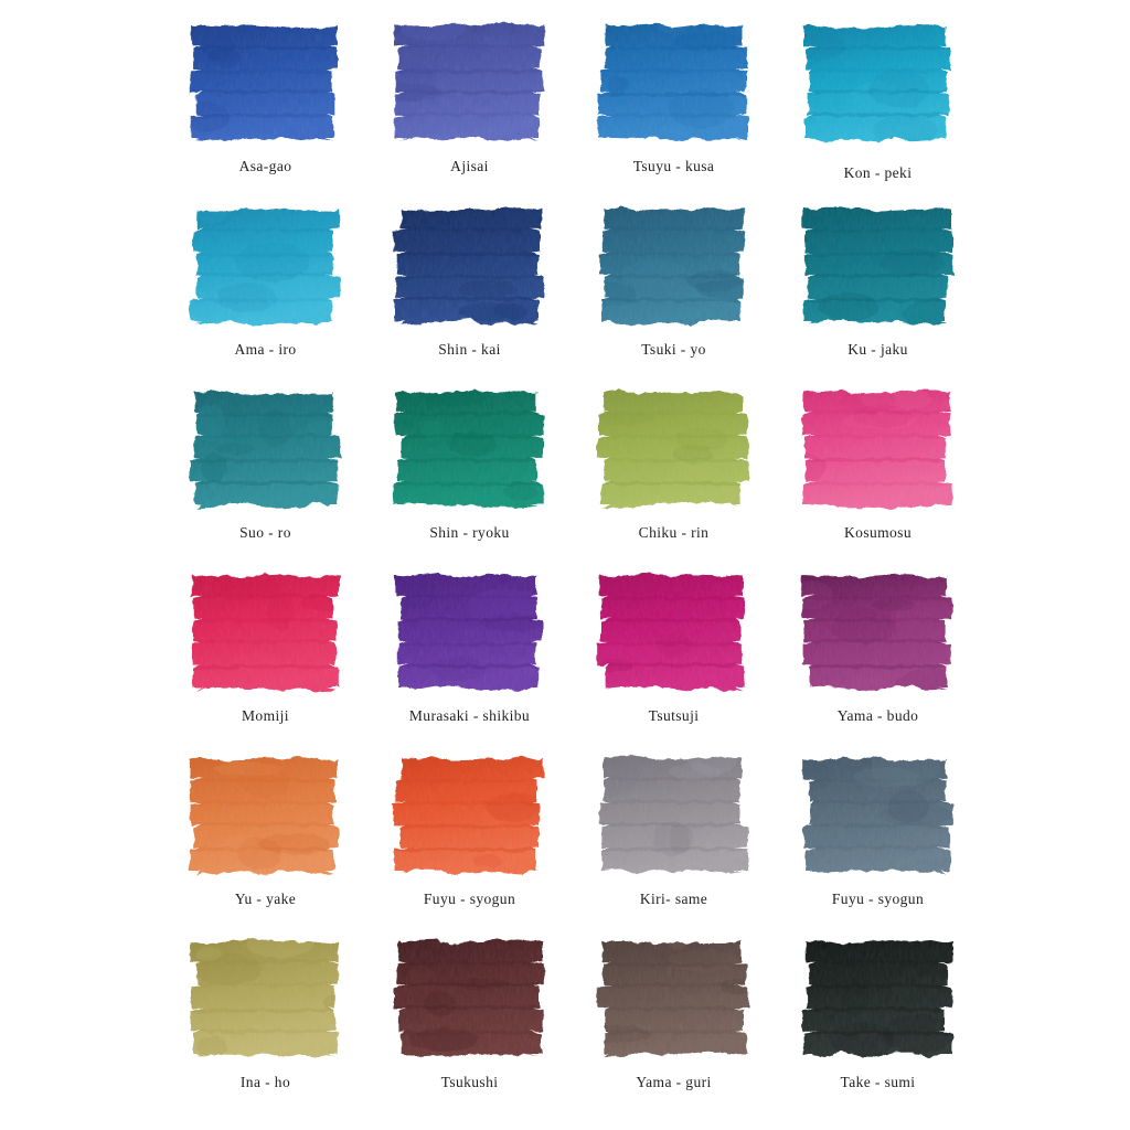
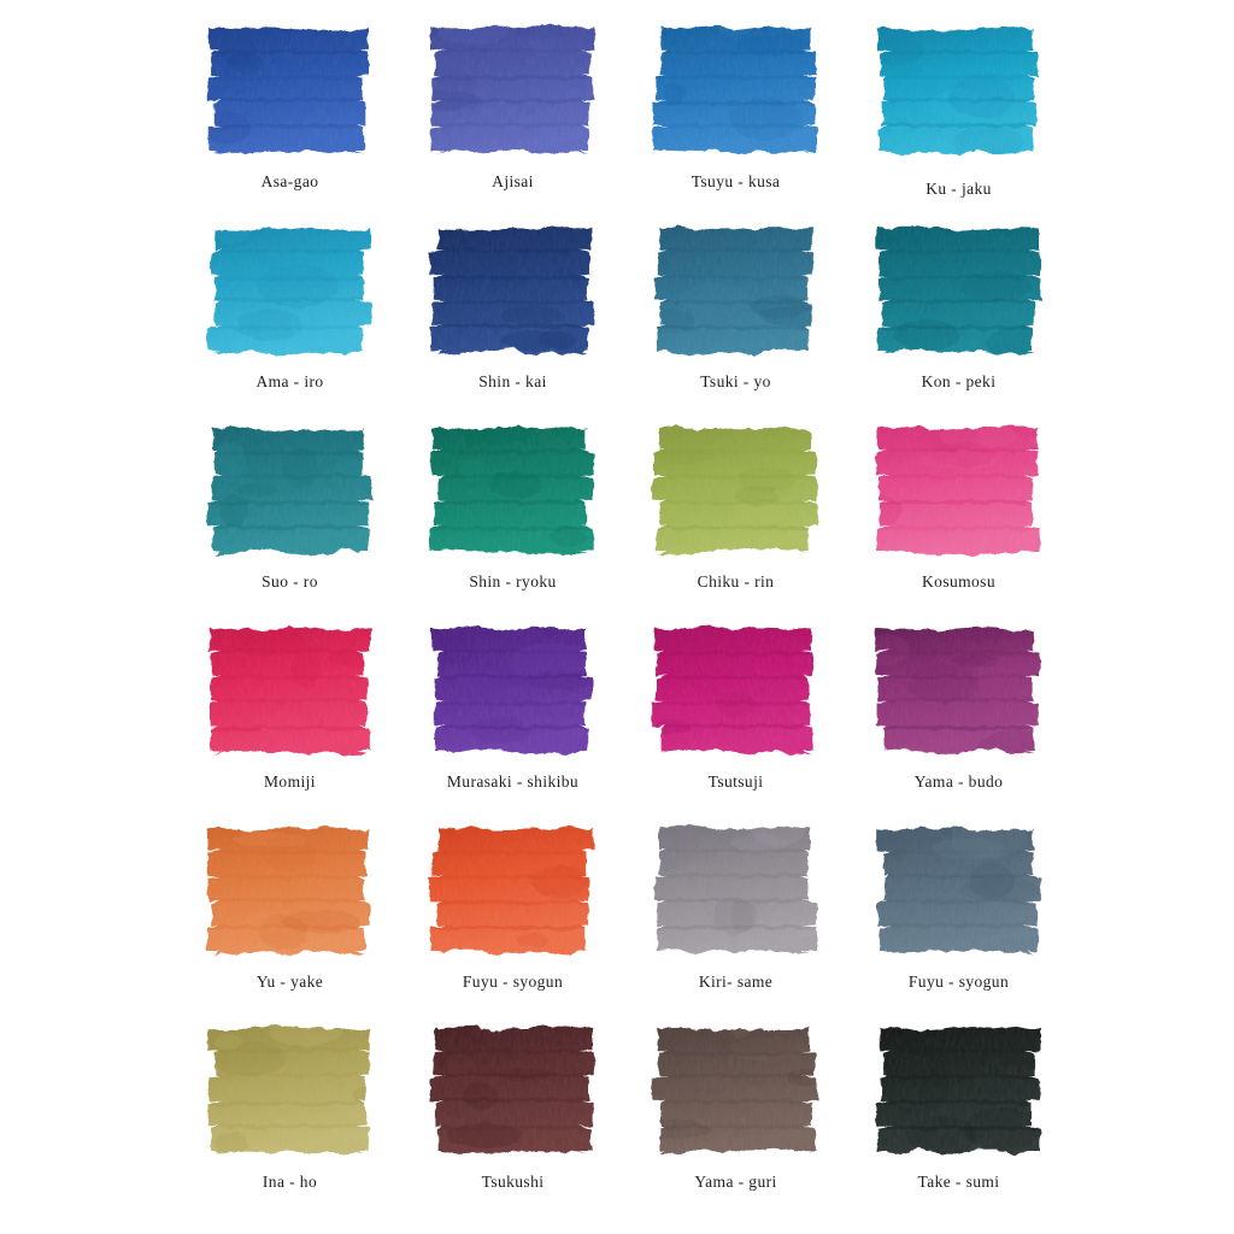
  Asa-gao
  Ajisai
  Tsuyu - kusa
- Kon - peki
+ Ku - jaku
  Ama - iro
  Shin - kai
  Tsuki - yo
- Ku - jaku
+ Kon - peki
  Suo - ro
  Shin - ryoku
  Chiku - rin
  Kosumosu
  Momiji
  Murasaki - shikibu
  Tsutsuji
  Yama - budo
  Yu - yake
  Fuyu - syogun
  Kiri- same
  Fuyu - syogun
  Ina - ho
  Tsukushi
  Yama - guri
  Take - sumi
